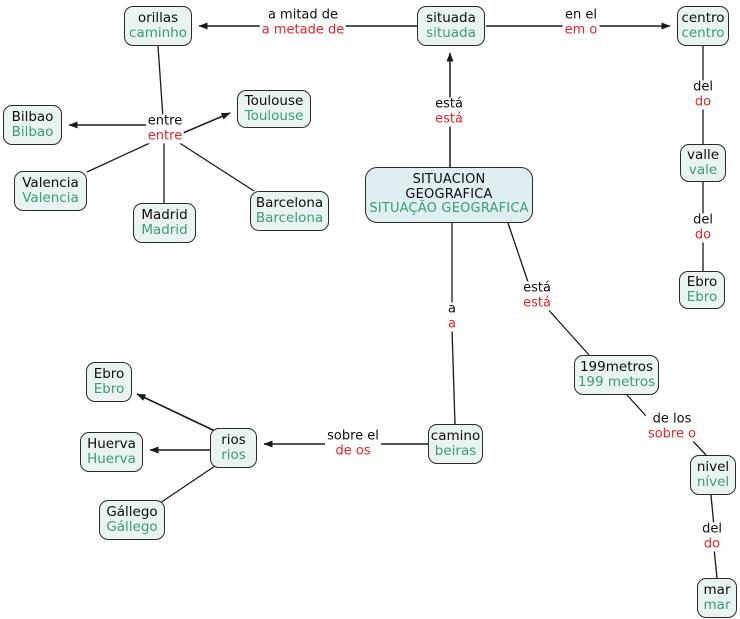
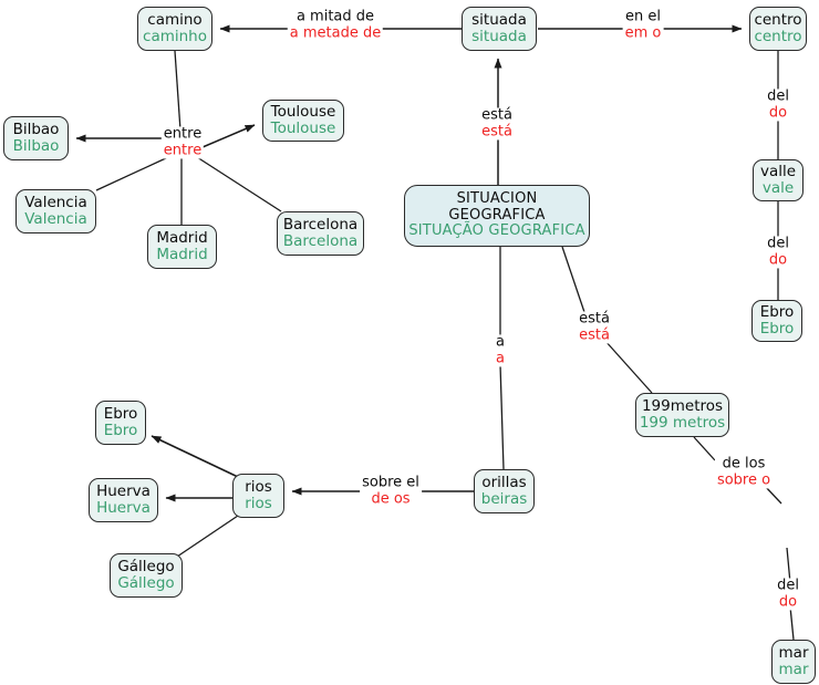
- orillas
+ camino
  caminho
  situada
  situada
  centro
  centro
  Toulouse
  Toulouse
  Bilbao
  Bilbao
  valle
  vale
  Valencia
  Valencia
  Barcelona
  Barcelona
  Madrid
  Madrid
  SITUACION
  GEOGRAFICA
  SITUAÇÃO GEOGRAFICA
  Ebro
  Ebro
  199metros
  199 metros
  Ebro
  Ebro
  rios
  rios
- camino
+ orillas
  beiras
  Huerva
  Huerva
- nivel
- nível
  Gállego
  Gállego
  mar
  mar
  a mitad de
  a metade de
  en el
  em o
  está
  está
  entre
  entre
  del
  do
  del
  do
  está
  está
  a
  a
  de los
  sobre o
  sobre el
  de os
  del
  do
